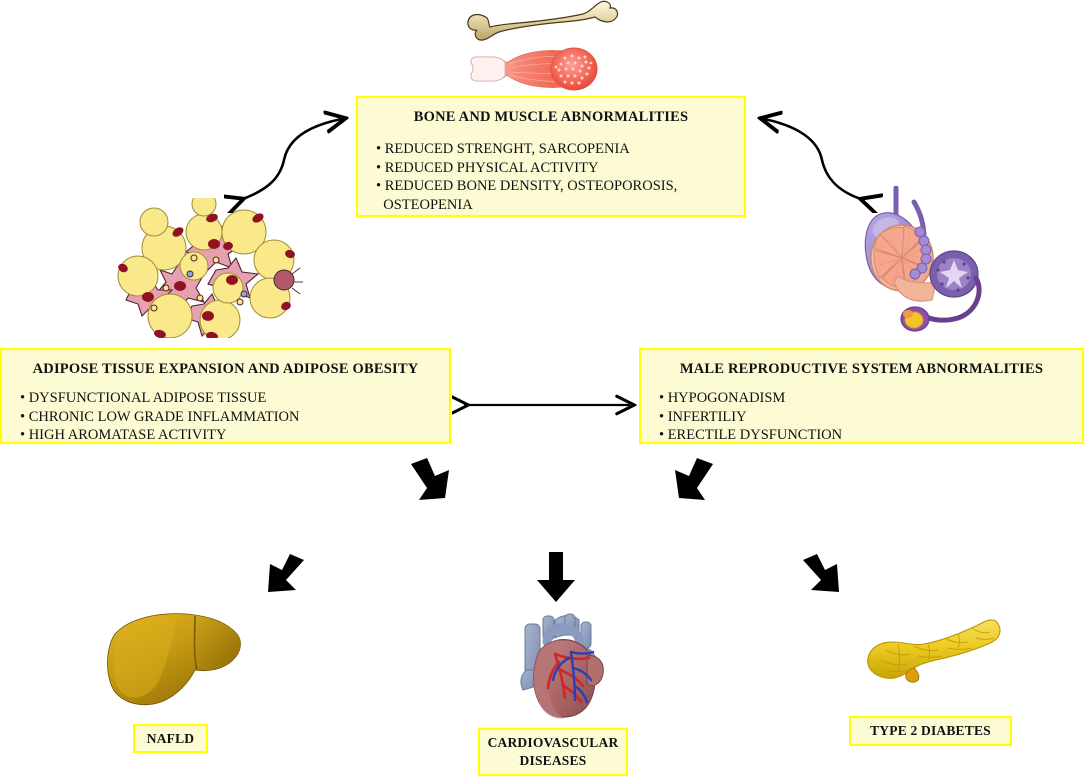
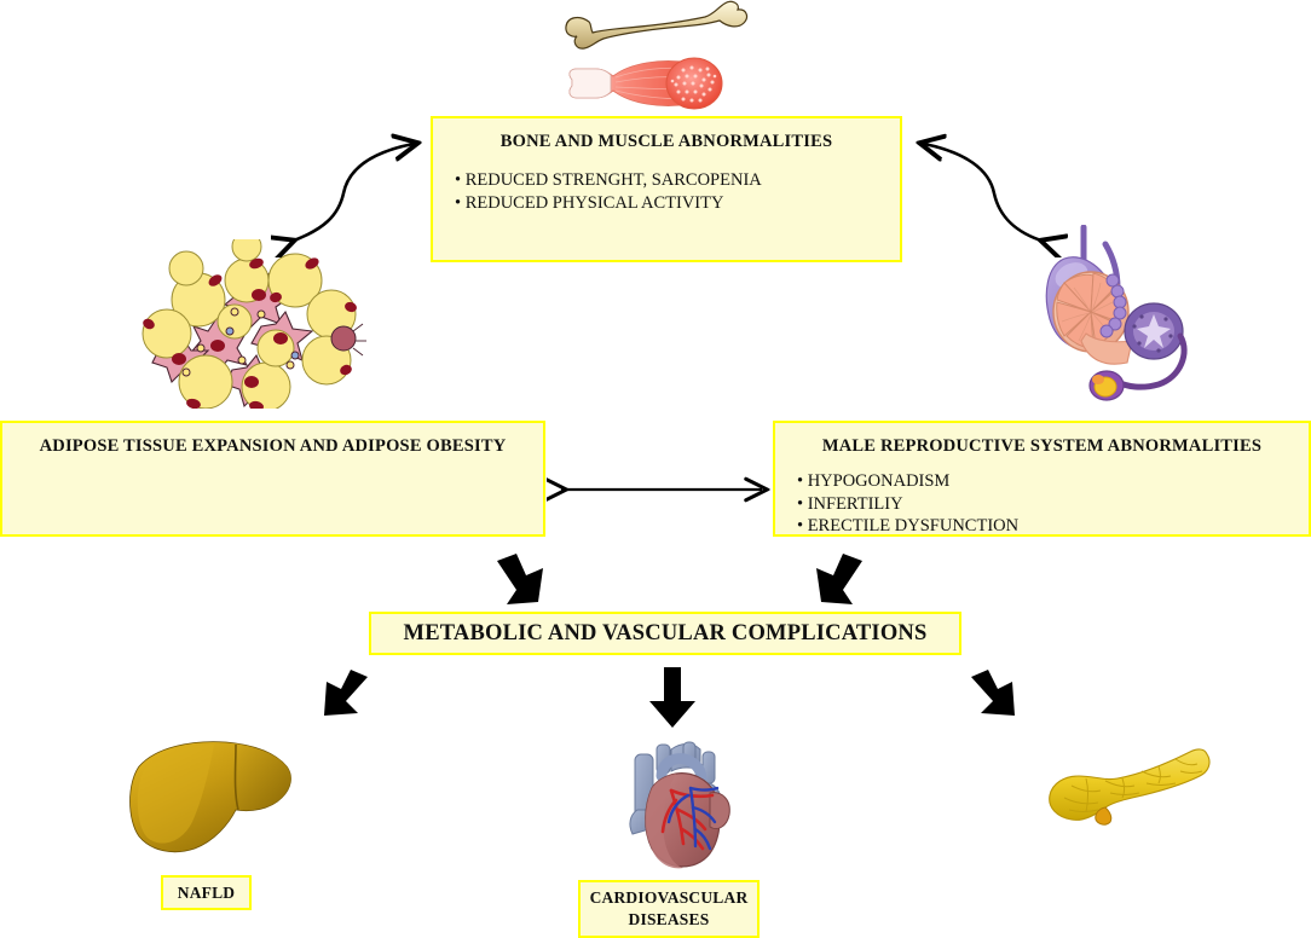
  BONE AND MUSCLE ABNORMALITIES
  REDUCED STRENGHT, SARCOPENIA
  REDUCED PHYSICAL ACTIVITY
- REDUCED BONE DENSITY, OSTEOPOROSIS,
- OSTEOPENIA
  ADIPOSE TISSUE EXPANSION AND ADIPOSE OBESITY
- DYSFUNCTIONAL ADIPOSE TISSUE
- CHRONIC LOW GRADE INFLAMMATION
- HIGH AROMATASE ACTIVITY
  MALE REPRODUCTIVE SYSTEM ABNORMALITIES
  HYPOGONADISM
  INFERTILIY
  ERECTILE DYSFUNCTION
+ METABOLIC AND VASCULAR COMPLICATIONS
  NAFLD
  CARDIOVASCULAR
  DISEASES
- TYPE 2 DIABETES
